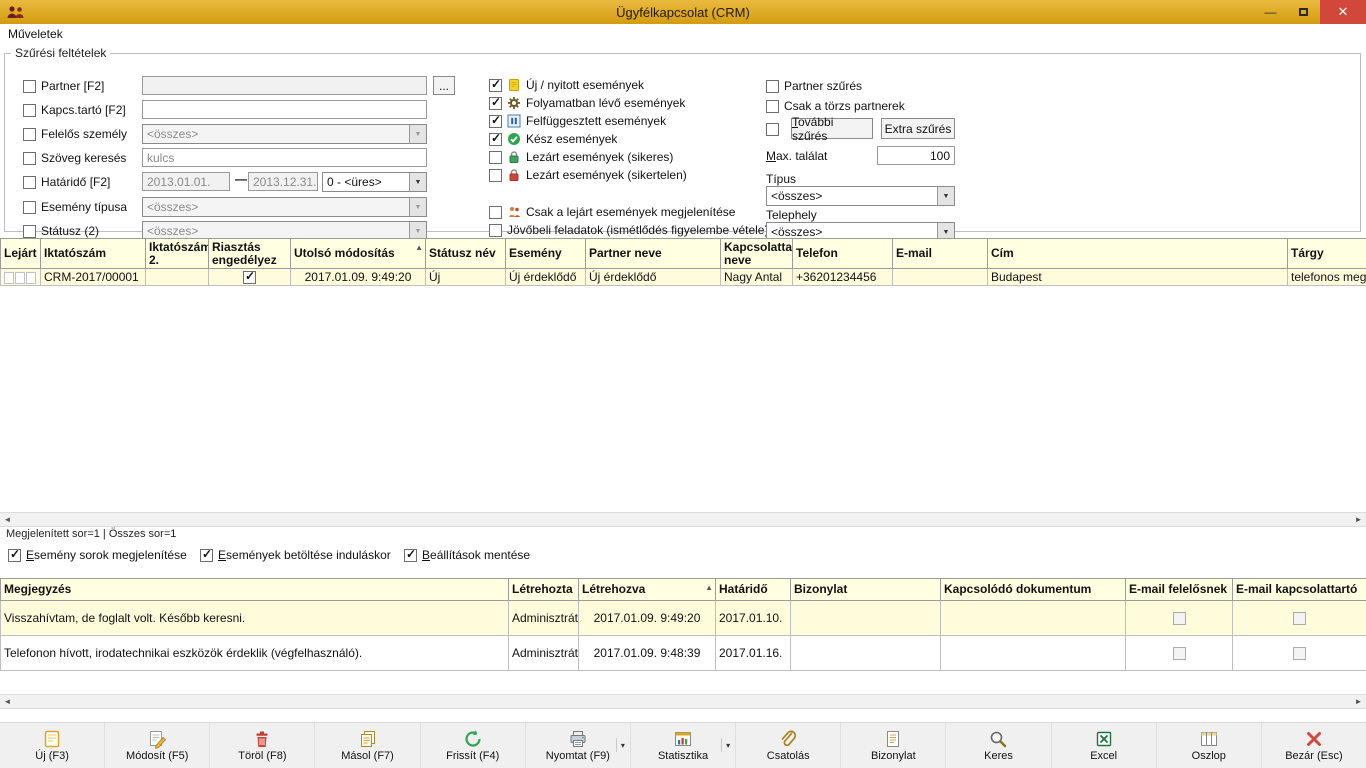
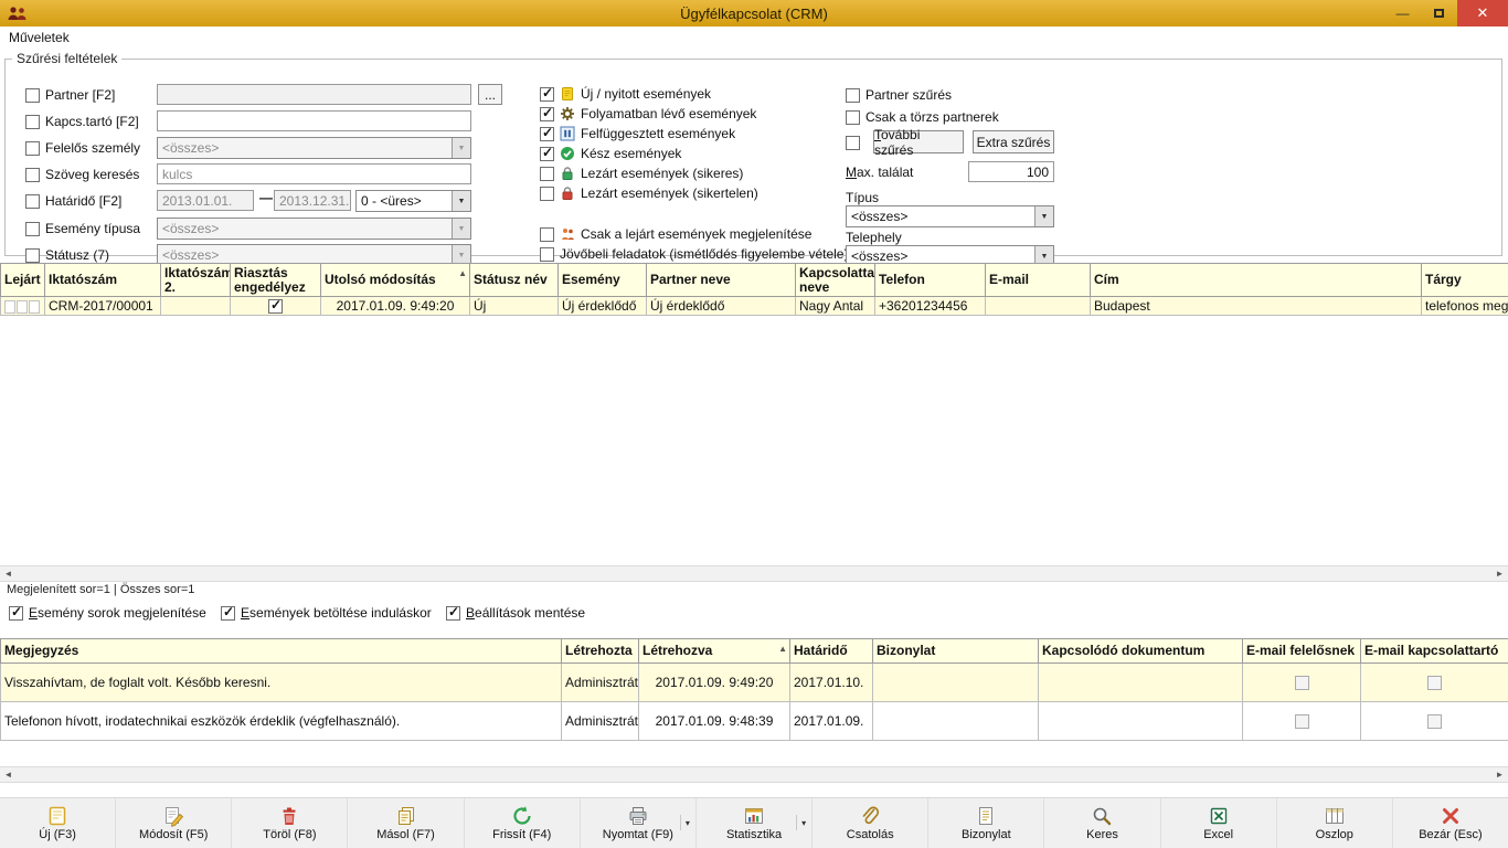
  Ügyfélkapcsolat (CRM)
  —
  ✕
  Műveletek
  Szűrési feltételek
  Partner [F2]
  Kapcs.tartó [F2]
  Felelős személy
  Szöveg keresés
  Határidő [F2]
  Esemény típusa
- Státusz (2)
+ Státusz (7)
  ...
  <összes>
  kulcs
  2013.01.01.
  —
  2013.12.31.
  0 - <üres>
  <összes>
  <összes>
  Új / nyitott események
  Folyamatban lévő események
  Felfüggesztett események
  Kész események
  Lezárt események (sikeres)
  Lezárt események (sikertelen)
  Csak a lejárt események megjelenítése
  Jövőbeli feladatok (ismétlődés figyelembe vétele
  Partner szűrés
  Csak a törzs partnerek
  További szűrés
  Extra szűrés
  Max. találat
  100
  Típus
  <összes>
  Telephely
  <összes>
  Lejárt	Iktatószám	Iktatószám 2.	Riasztás engedélyez	Utolsó módosítás ▲	Státusz név	Esemény	Partner neve	Kapcsolatta neve	Telefon	E-mail	Cím	Tárgy
  	CRM-2017/00001			2017.01.09. 9:49:20	Új	Új érdeklődő	Új érdeklődő	Nagy Antal	+36201234456		Budapest	telefonos meg
  ◄
  ►
  Megjelenített sor=1 | Összes sor=1
  Esemény sorok megjelenítése
  Események betöltése induláskor
  Beállítások mentése
  Megjegyzés	Létrehozta	Létrehozva ▲	Határidő	Bizonylat	Kapcsolódó dokumentum	E-mail felelősnek	E-mail kapcsolattartó
  Visszahívtam, de foglalt volt. Később keresni.	Adminisztrát	2017.01.09. 9:49:20	2017.01.10.
- Telefonon hívott, irodatechnikai eszközök érdeklik (végfelhasználó).	Adminisztrát	2017.01.09. 9:48:39	2017.01.16.
+ Telefonon hívott, irodatechnikai eszközök érdeklik (végfelhasználó).	Adminisztrát	2017.01.09. 9:48:39	2017.01.09.
  ◄
  ►
  Új (F3)
  Módosít (F5)
  Töröl (F8)
  Másol (F7)
  Frissít (F4)
  Nyomtat (F9)
  ▾
  Statisztika
  ▾
  Csatolás
  Bizonylat
  Keres
  Excel
  Oszlop
  Bezár (Esc)
